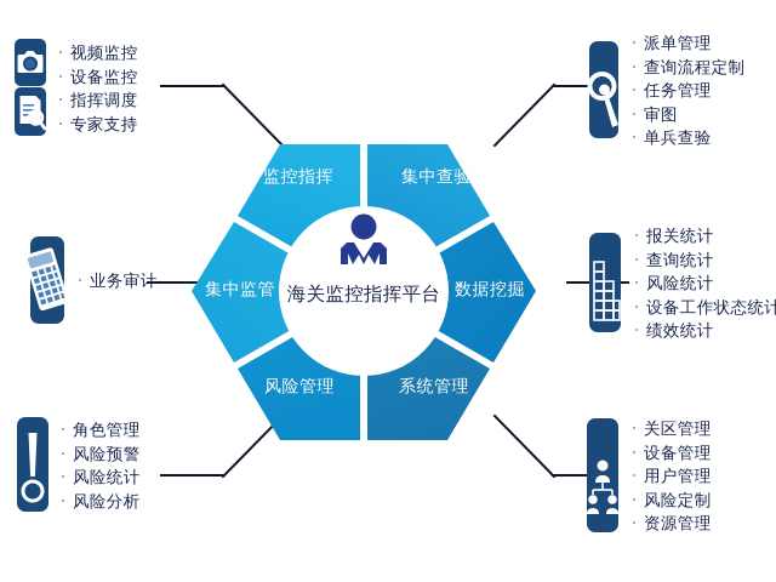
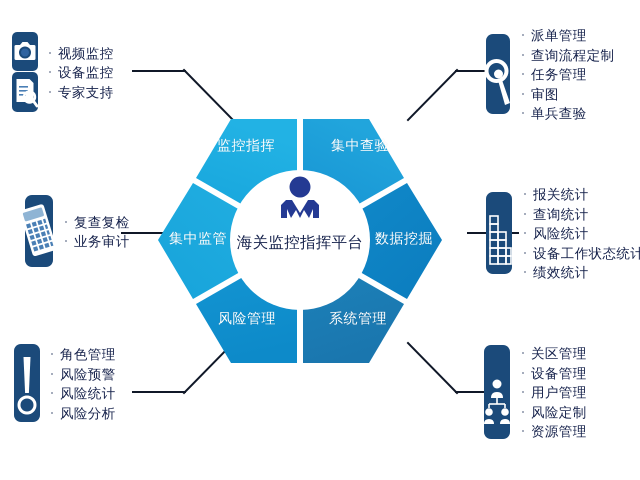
  监控指挥
  集中查验
  集中监管
  数据挖掘
  风险管理
  系统管理
  海关监控指挥平台
  视频监控
  设备监控
- 指挥调度
  专家支持
  派单管理
  查询流程定制
  任务管理
  审图
  单兵查验
+ 复查复检
  业务审计
  报关统计
  查询统计
  风险统计
  设备工作状态统计
  绩效统计
  角色管理
  风险预警
  风险统计
  风险分析
  关区管理
  设备管理
  用户管理
  风险定制
  资源管理
